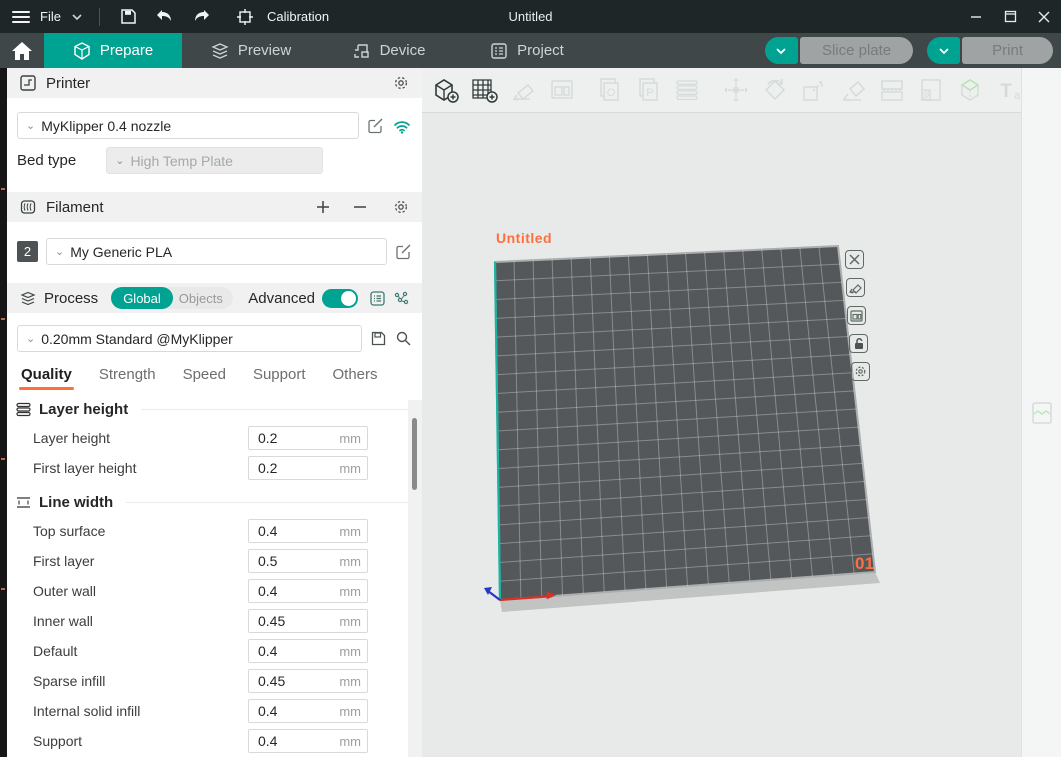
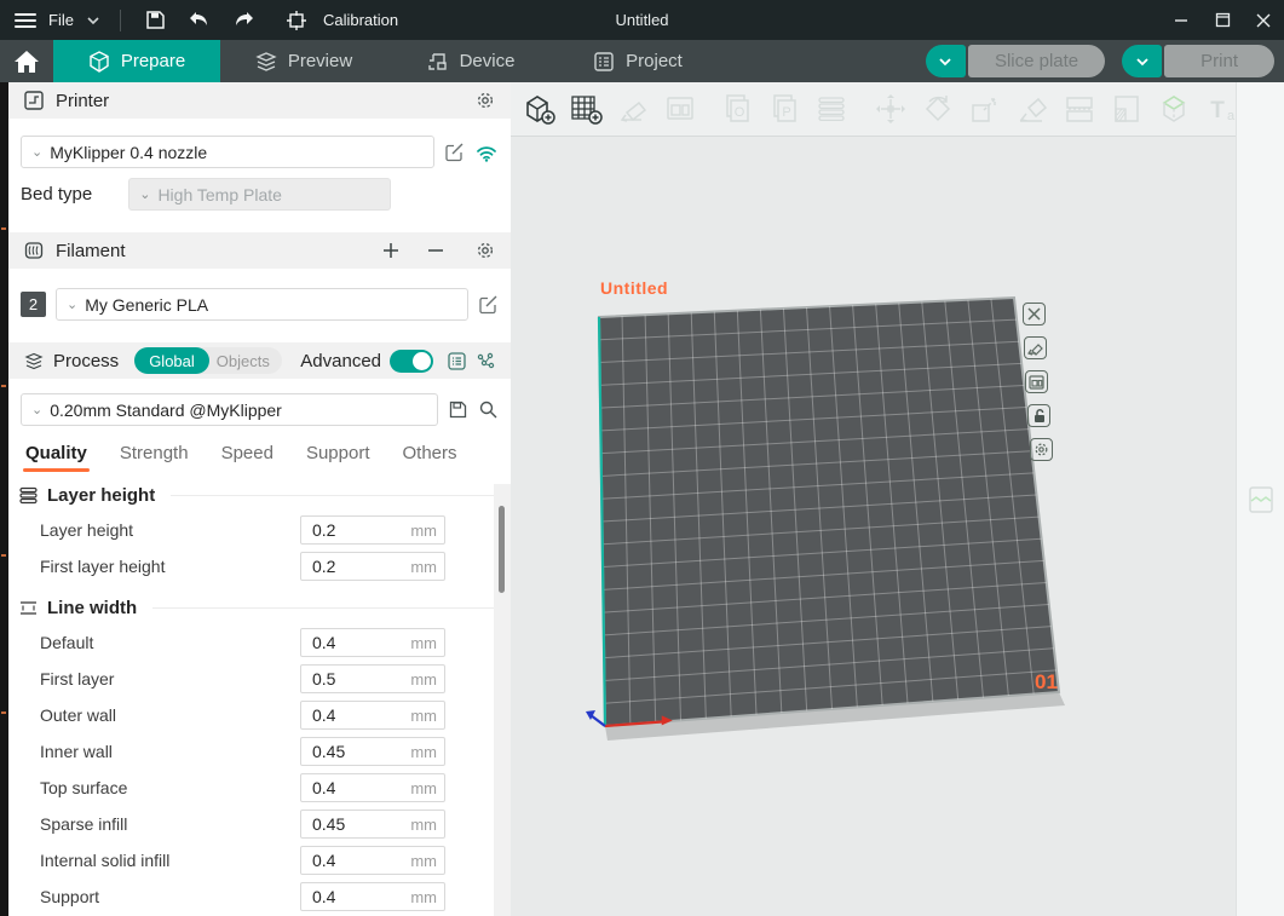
  File
  Calibration
  Untitled
  Prepare
  Preview
  Device
  Project
  Slice plate
  Print
  Printer
  ⌄
  MyKlipper 0.4 nozzle
  Bed type
  ⌄
  High Temp Plate
  Filament
  2
  ⌄
  My Generic PLA
  Process
  Global
  Objects
  Advanced
  ⌄
  0.20mm Standard @MyKlipper
  Quality
  Strength
  Speed
  Support
  Others
  Layer height
  Layer height
  0.2
  mm
  First layer height
  0.2
  mm
  Line width
- Top surface
+ Default
  0.4
  mm
  First layer
  0.5
  mm
  Outer wall
  0.4
  mm
  Inner wall
  0.45
  mm
- Default
+ Top surface
  0.4
  mm
  Sparse infill
  0.45
  mm
  Internal solid infill
  0.4
  mm
  Support
  0.4
  mm
  P
  T
  Untitled
  01
